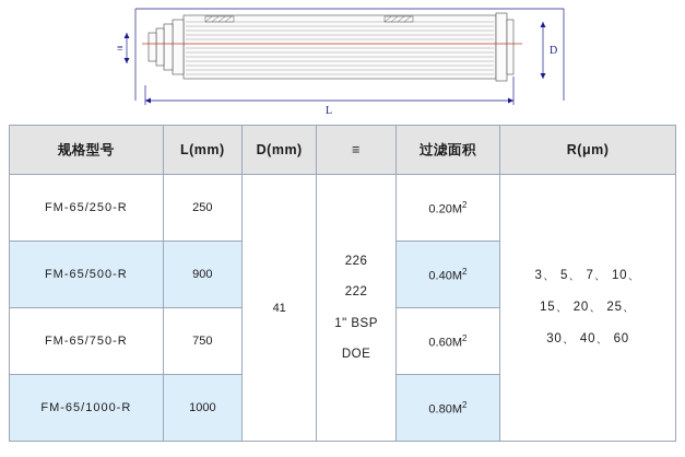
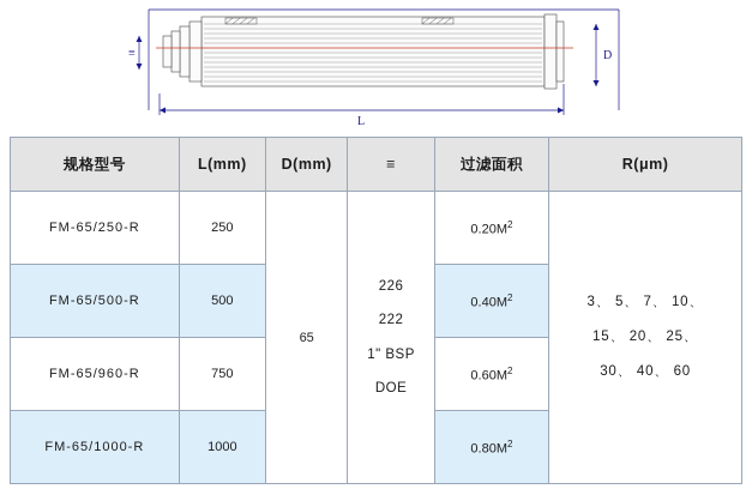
  ≡
  D
  L
  规格型号	L(mm)	D(mm)	≡	过滤面积	R(μm)
- FM-65/250-R	250	41	226 222 1" BSP DOE	0.20M2	3、 5、 7、 10、 15、 20、 25、 30、 40、 60
+ FM-65/250-R	250	65	226 222 1" BSP DOE	0.20M2	3、 5、 7、 10、 15、 20、 25、 30、 40、 60
- FM-65/500-R	900	0.40M2
+ FM-65/500-R	500	0.40M2
- FM-65/750-R	750	0.60M2
+ FM-65/960-R	750	0.60M2
  FM-65/1000-R	1000	0.80M2
